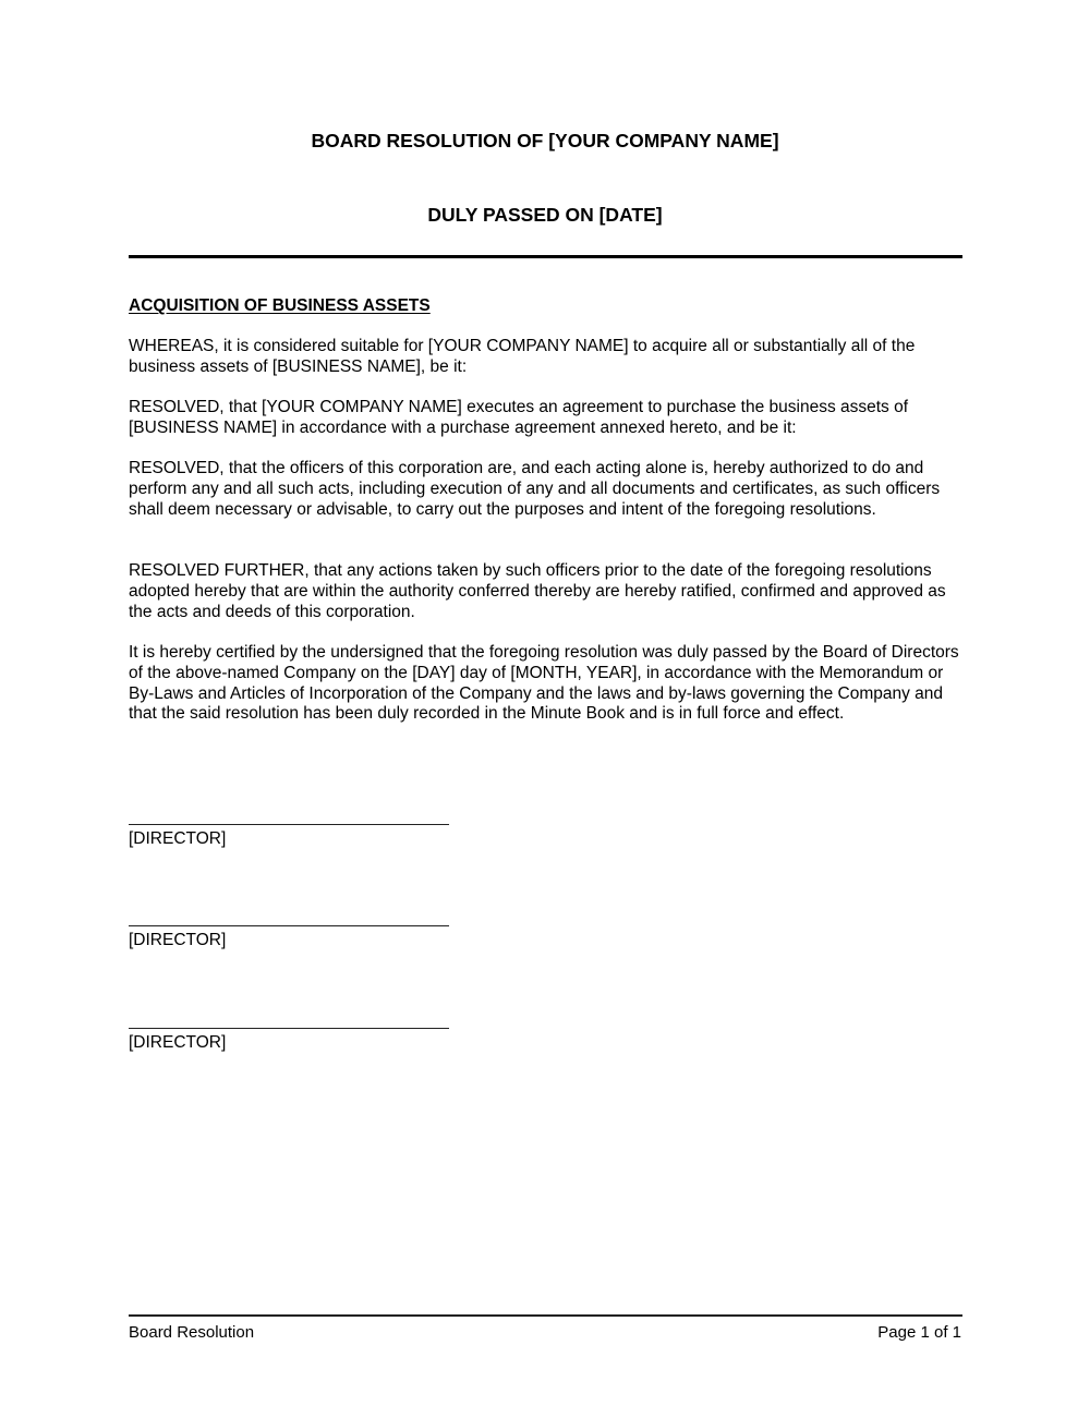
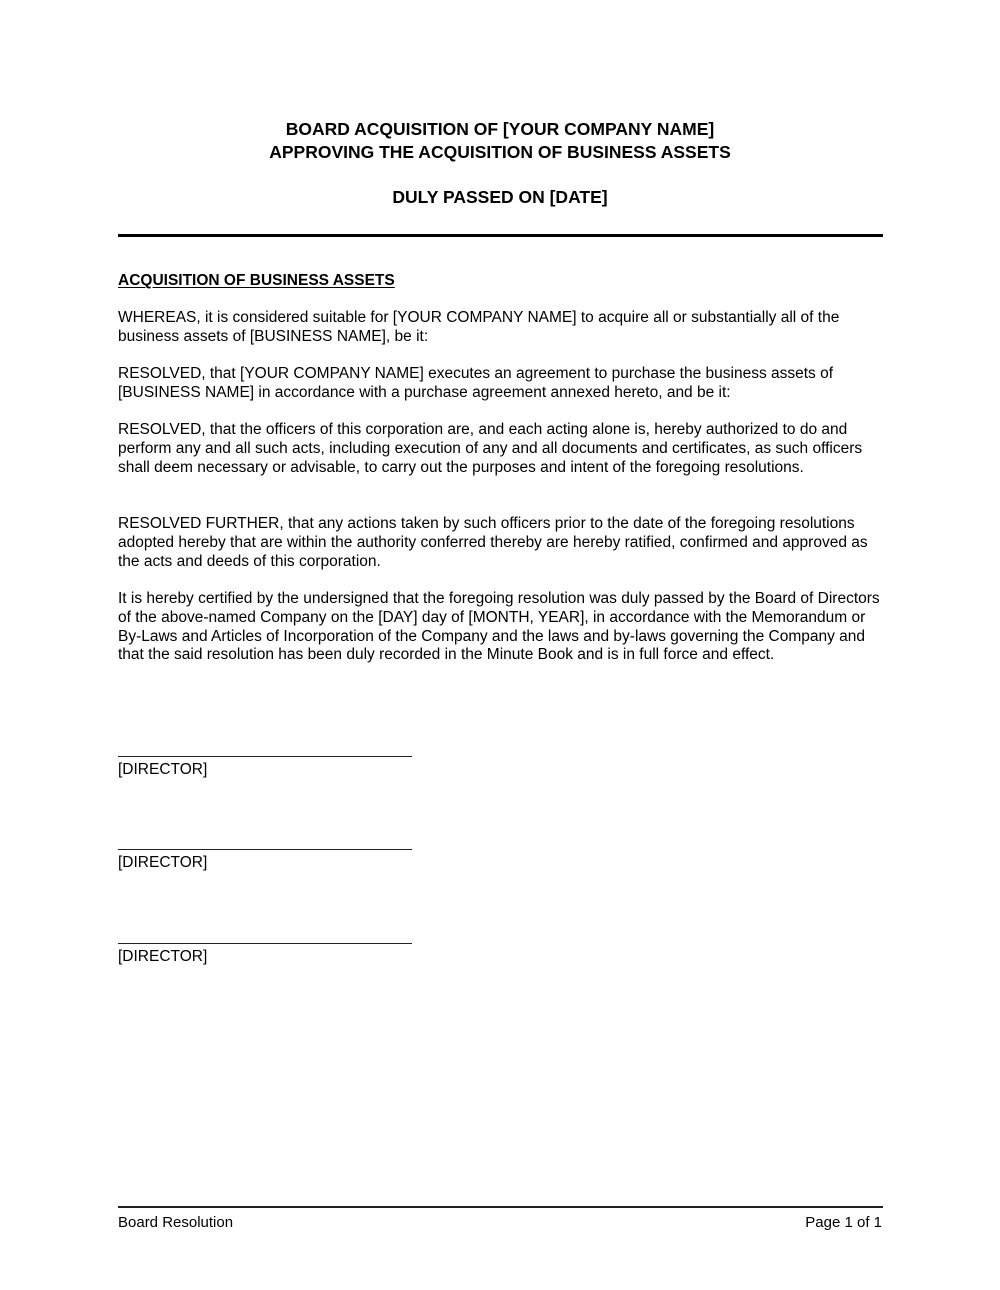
- BOARD RESOLUTION OF [YOUR COMPANY NAME]
+ BOARD ACQUISITION OF [YOUR COMPANY NAME]
+ APPROVING THE ACQUISITION OF BUSINESS ASSETS
  DULY PASSED ON [DATE]
  ACQUISITION OF BUSINESS ASSETS
  WHEREAS, it is considered suitable for [YOUR COMPANY NAME] to acquire all or substantially all of the business assets of [BUSINESS NAME], be it:
  RESOLVED, that [YOUR COMPANY NAME] executes an agreement to purchase the business assets of [BUSINESS NAME] in accordance with a purchase agreement annexed hereto, and be it:
  RESOLVED, that the officers of this corporation are, and each acting alone is, hereby authorized to do and perform any and all such acts, including execution of any and all documents and certificates, as such officers shall deem necessary or advisable, to carry out the purposes and intent of the foregoing resolutions.
  RESOLVED FURTHER, that any actions taken by such officers prior to the date of the foregoing resolutions adopted hereby that are within the authority conferred thereby are hereby ratified, confirmed and approved as the acts and deeds of this corporation.
  It is hereby certified by the undersigned that the foregoing resolution was duly passed by the Board of Directors of the above-named Company on the [DAY] day of [MONTH, YEAR], in accordance with the Memorandum or By-Laws and Articles of Incorporation of the Company and the laws and by-laws governing the Company and that the said resolution has been duly recorded in the Minute Book and is in full force and effect.
  [DIRECTOR]
  [DIRECTOR]
  [DIRECTOR]
  Board Resolution
  Page 1 of 1
